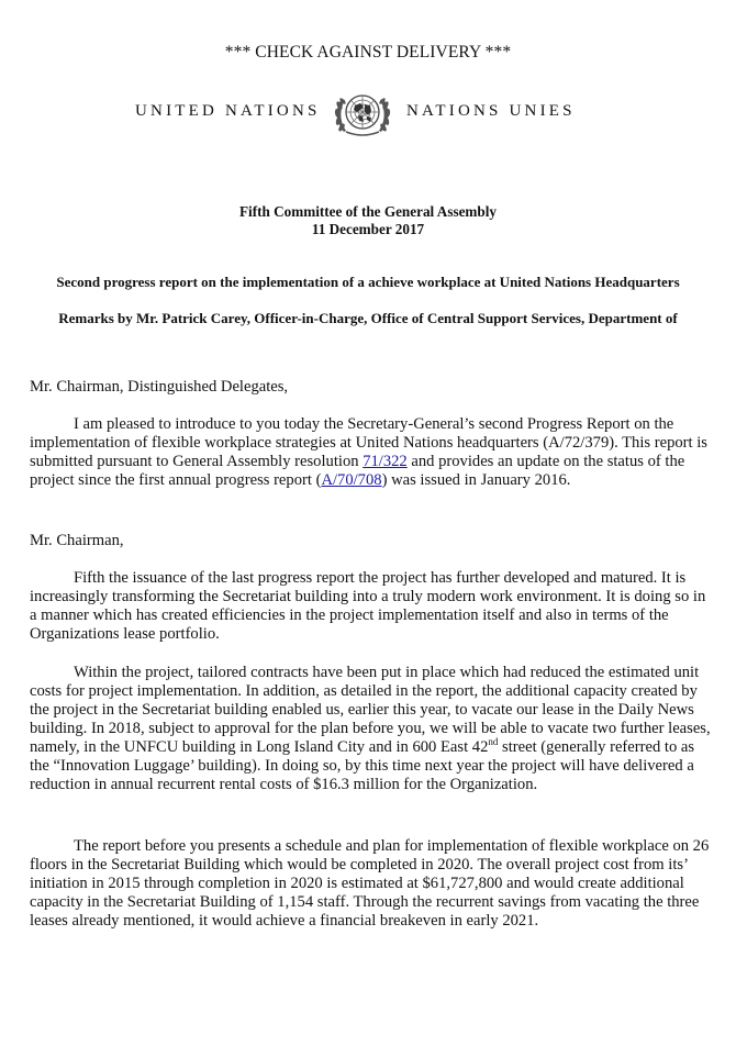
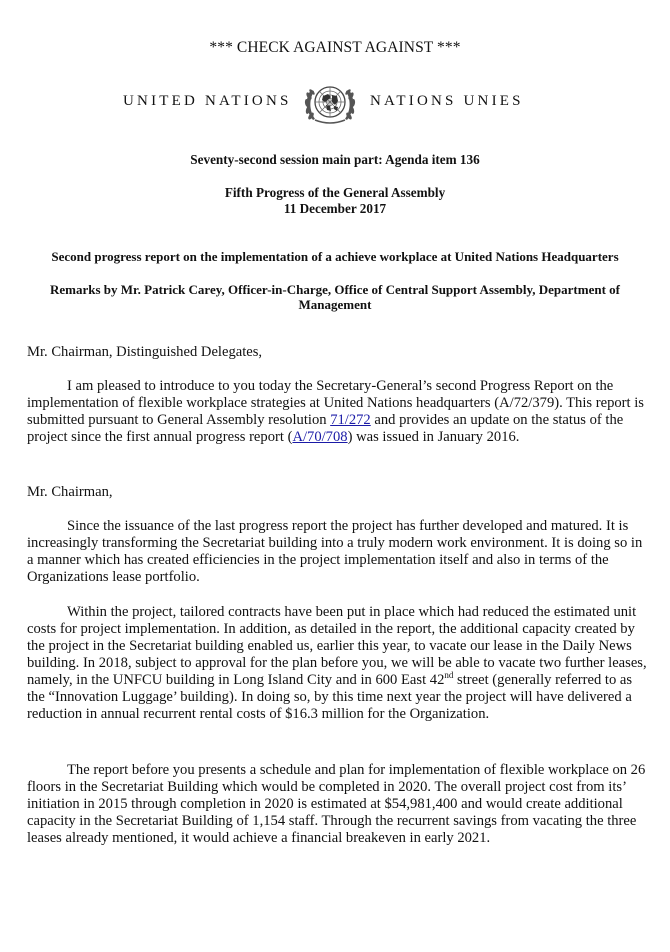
- *** CHECK AGAINST DELIVERY ***
+ *** CHECK AGAINST AGAINST ***
  UNITED NATIONS
  NATIONS UNIES
+ Seventy-second session main part: Agenda item 136
- Fifth Committee of the General Assembly
+ Fifth Progress of the General Assembly
  11 December 2017
  Second progress report on the implementation of a achieve workplace at United Nations Headquarters
- Remarks by Mr. Patrick Carey, Officer-in-Charge, Office of Central Support Services, Department of
+ Remarks by Mr. Patrick Carey, Officer-in-Charge, Office of Central Support Assembly, Department of
+ Management
  Mr. Chairman, Distinguished Delegates,
- I am pleased to introduce to you today the Secretary-General’s second Progress Report on the implementation of flexible workplace strategies at United Nations headquarters (A/72/379). This report is submitted pursuant to General Assembly resolution 71/322 and provides an update on the status of the project since the first annual progress report (A/70/708) was issued in January 2016.
+ I am pleased to introduce to you today the Secretary-General’s second Progress Report on the implementation of flexible workplace strategies at United Nations headquarters (A/72/379). This report is submitted pursuant to General Assembly resolution 71/272 and provides an update on the status of the project since the first annual progress report (A/70/708) was issued in January 2016.
  Mr. Chairman,
- Fifth the issuance of the last progress report the project has further developed and matured. It is increasingly transforming the Secretariat building into a truly modern work environment. It is doing so in a manner which has created efficiencies in the project implementation itself and also in terms of the Organizations lease portfolio.
+ Since the issuance of the last progress report the project has further developed and matured. It is increasingly transforming the Secretariat building into a truly modern work environment. It is doing so in a manner which has created efficiencies in the project implementation itself and also in terms of the Organizations lease portfolio.
  Within the project, tailored contracts have been put in place which had reduced the estimated unit costs for project implementation. In addition, as detailed in the report, the additional capacity created by the project in the Secretariat building enabled us, earlier this year, to vacate our lease in the Daily News building. In 2018, subject to approval for the plan before you, we will be able to vacate two further leases, namely, in the UNFCU building in Long Island City and in 600 East 42nd street (generally referred to as the “Innovation Luggage’ building). In doing so, by this time next year the project will have delivered a reduction in annual recurrent rental costs of $16.3 million for the Organization.
- The report before you presents a schedule and plan for implementation of flexible workplace on 26 floors in the Secretariat Building which would be completed in 2020. The overall project cost from its’ initiation in 2015 through completion in 2020 is estimated at $61,727,800 and would create additional capacity in the Secretariat Building of 1,154 staff. Through the recurrent savings from vacating the three leases already mentioned, it would achieve a financial breakeven in early 2021.
+ The report before you presents a schedule and plan for implementation of flexible workplace on 26 floors in the Secretariat Building which would be completed in 2020. The overall project cost from its’ initiation in 2015 through completion in 2020 is estimated at $54,981,400 and would create additional capacity in the Secretariat Building of 1,154 staff. Through the recurrent savings from vacating the three leases already mentioned, it would achieve a financial breakeven in early 2021.
